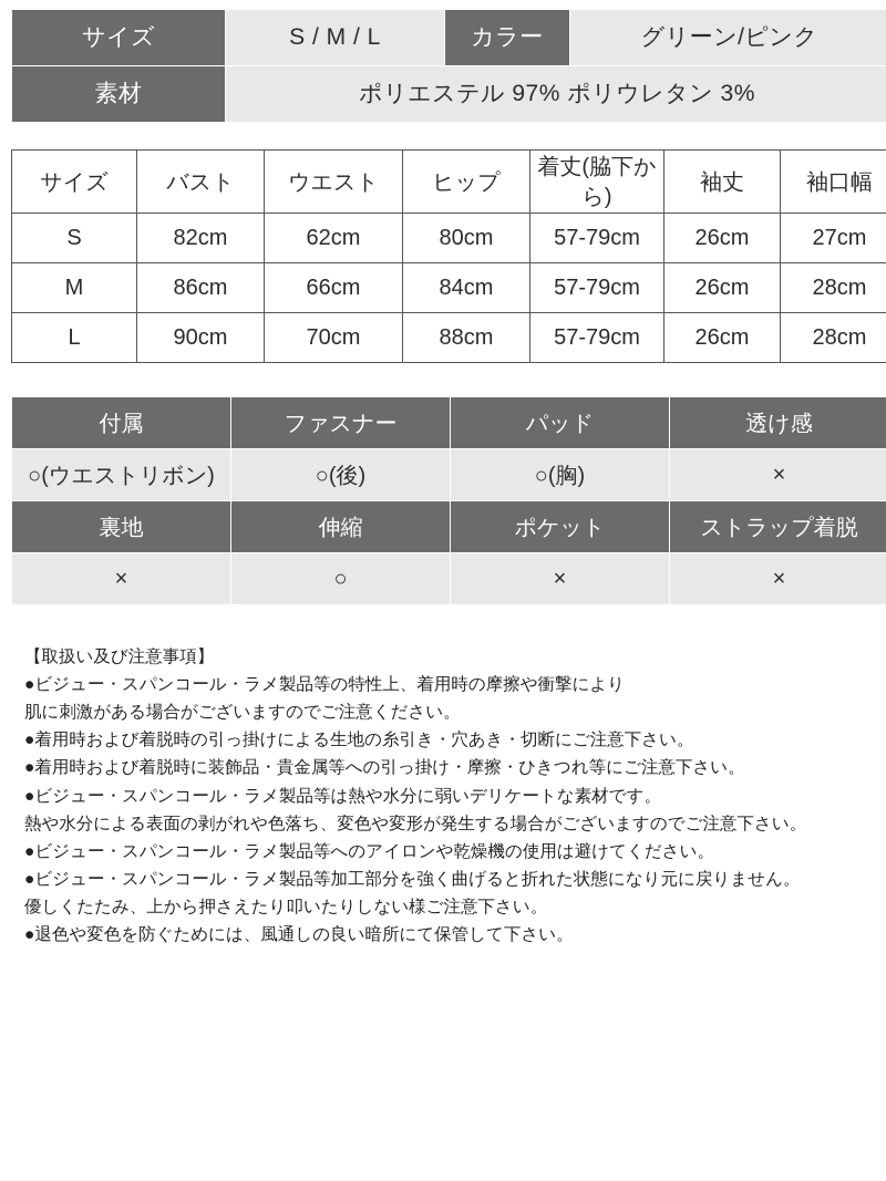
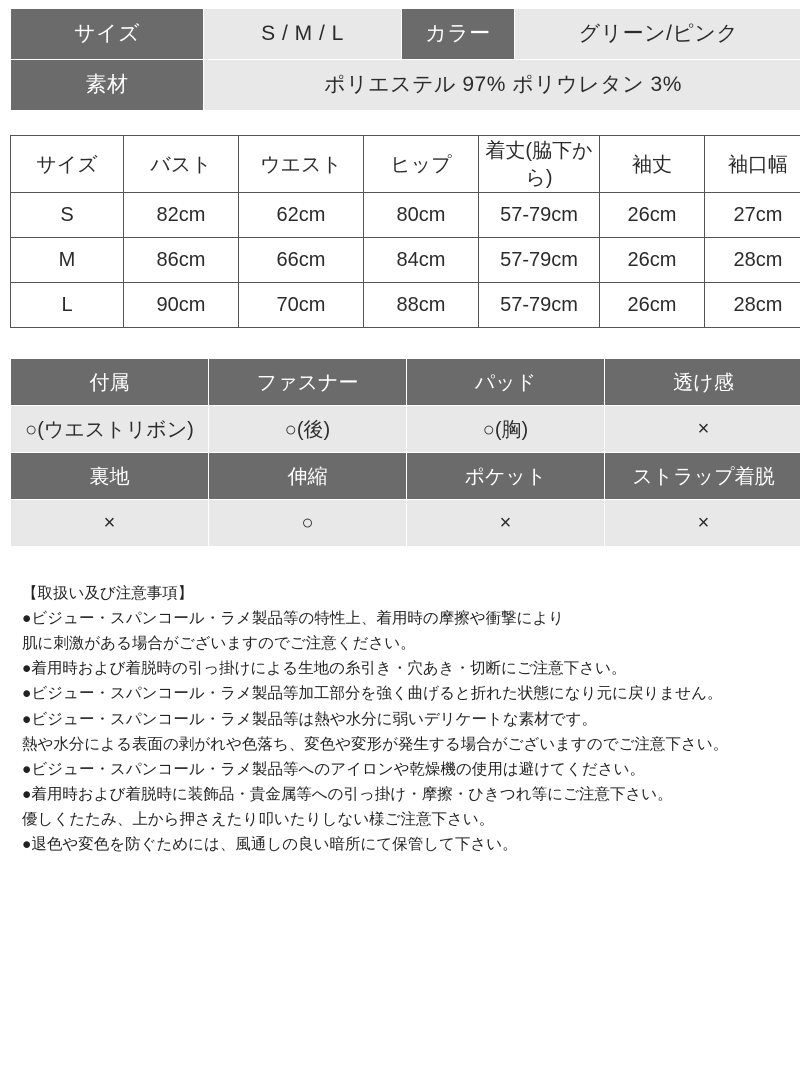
  サイズ	S / M / L	カラー	グリーン/ピンク
  素材	ポリエステル 97% ポリウレタン 3%
  サイズ	バスト	ウエスト	ヒップ	着丈(脇下から)	袖丈	袖口幅
  S	82cm	62cm	80cm	57-79cm	26cm	27cm
  M	86cm	66cm	84cm	57-79cm	26cm	28cm
  L	90cm	70cm	88cm	57-79cm	26cm	28cm
  付属	ファスナー	パッド	透け感
  ○(ウエストリボン)	○(後)	○(胸)	×
  裏地	伸縮	ポケット	ストラップ着脱
  ×	○	×	×
  【取扱い及び注意事項】
  ●ビジュー・スパンコール・ラメ製品等の特性上、着用時の摩擦や衝撃により
  肌に刺激がある場合がございますのでご注意ください。
  ●着用時および着脱時の引っ掛けによる生地の糸引き・穴あき・切断にご注意下さい。
- ●着用時および着脱時に装飾品・貴金属等への引っ掛け・摩擦・ひきつれ等にご注意下さい。
+ ●ビジュー・スパンコール・ラメ製品等加工部分を強く曲げると折れた状態になり元に戻りません。
  ●ビジュー・スパンコール・ラメ製品等は熱や水分に弱いデリケートな素材です。
  熱や水分による表面の剥がれや色落ち、変色や変形が発生する場合がございますのでご注意下さい。
  ●ビジュー・スパンコール・ラメ製品等へのアイロンや乾燥機の使用は避けてください。
- ●ビジュー・スパンコール・ラメ製品等加工部分を強く曲げると折れた状態になり元に戻りません。
+ ●着用時および着脱時に装飾品・貴金属等への引っ掛け・摩擦・ひきつれ等にご注意下さい。
  優しくたたみ、上から押さえたり叩いたりしない様ご注意下さい。
  ●退色や変色を防ぐためには、風通しの良い暗所にて保管して下さい。
